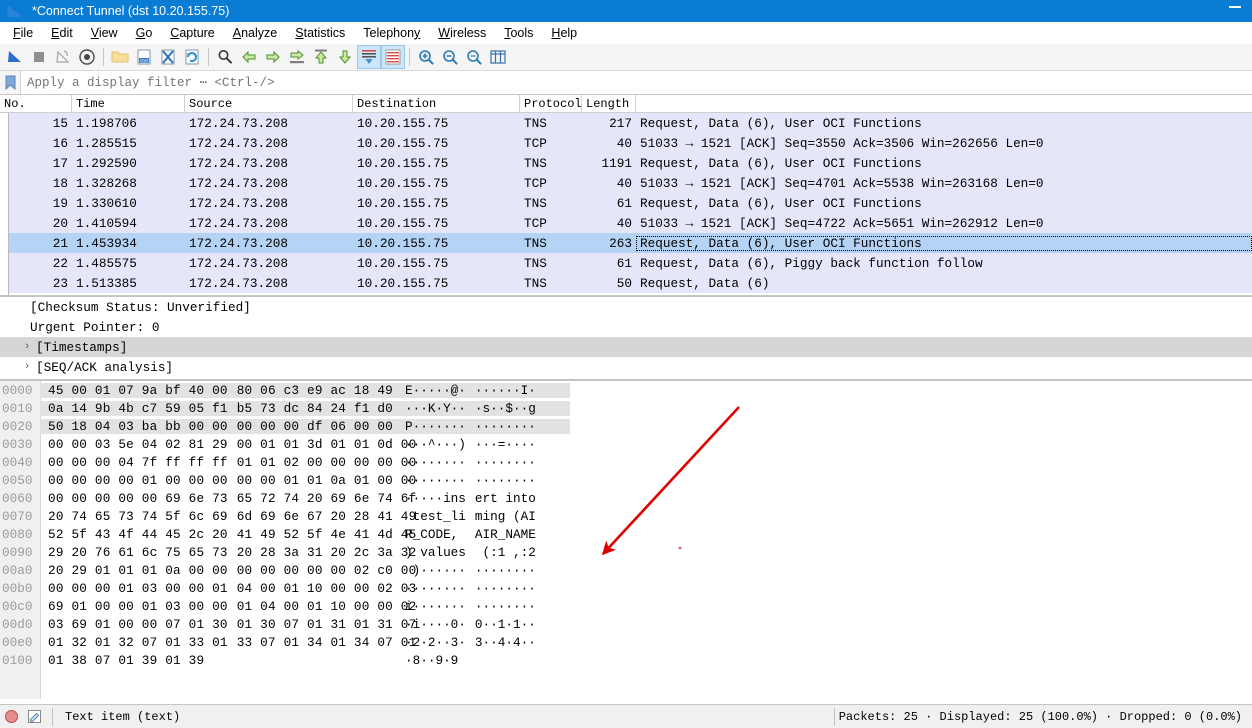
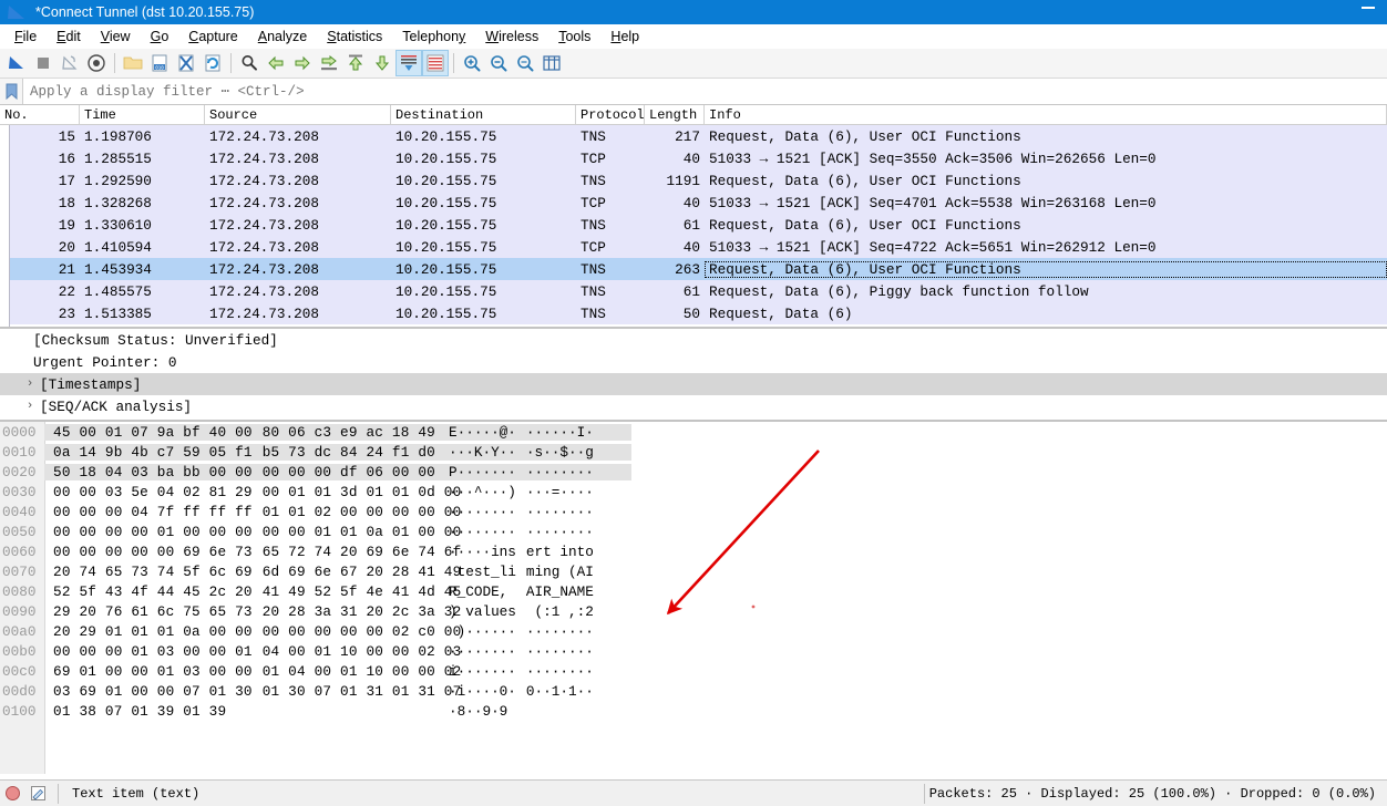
  *Connect Tunnel (dst 10.20.155.75)
  File
  Edit
  View
  Go
  Capture
  Analyze
  Statistics
  Telephony
  Wireless
  Tools
  Help
  Apply a display filter ⋯ <Ctrl-/>
  No.
  Time
  Source
  Destination
  Protocol
  Length
+ Info
  15
  1.198706
  172.24.73.208
  10.20.155.75
  TNS
  217
  Request, Data (6), User OCI Functions
  16
  1.285515
  172.24.73.208
  10.20.155.75
  TCP
  40
  51033 → 1521 [ACK] Seq=3550 Ack=3506 Win=262656 Len=0
  17
  1.292590
  172.24.73.208
  10.20.155.75
  TNS
  1191
  Request, Data (6), User OCI Functions
  18
  1.328268
  172.24.73.208
  10.20.155.75
  TCP
  40
  51033 → 1521 [ACK] Seq=4701 Ack=5538 Win=263168 Len=0
  19
  1.330610
  172.24.73.208
  10.20.155.75
  TNS
  61
  Request, Data (6), User OCI Functions
  20
  1.410594
  172.24.73.208
  10.20.155.75
  TCP
  40
  51033 → 1521 [ACK] Seq=4722 Ack=5651 Win=262912 Len=0
  21
  1.453934
  172.24.73.208
  10.20.155.75
  TNS
  263
  Request, Data (6), User OCI Functions
  22
  1.485575
  172.24.73.208
  10.20.155.75
  TNS
  61
  Request, Data (6), Piggy back function follow
  23
  1.513385
  172.24.73.208
  10.20.155.75
  TNS
  50
  Request, Data (6)
  [Checksum Status: Unverified]
  Urgent Pointer: 0
  ›
  [Timestamps]
  ›
  [SEQ/ACK analysis]
  0000
  45 00 01 07 9a bf 40 00 80 06 c3 e9 ac 18 49
  E·····@· ······I·
  0010
  0a 14 9b 4b c7 59 05 f1 b5 73 dc 84 24 f1 d0
  ···K·Y·· ·s··$··g
  0020
  50 18 04 03 ba bb 00 00 00 00 00 df 06 00 00
  P······· ········
  0030
  00 00 03 5e 04 02 81 29 00 01 01 3d 01 01 0d 00
  ···^···) ···=····
  0040
  00 00 00 04 7f ff ff ff 01 01 02 00 00 00 00 00
  ········ ········
  0050
  00 00 00 00 01 00 00 00 00 00 01 01 0a 01 00 00
  ········ ········
  0060
  00 00 00 00 00 69 6e 73 65 72 74 20 69 6e 74 6f
  ·····ins ert into
  0070
  20 74 65 73 74 5f 6c 69 6d 69 6e 67 20 28 41 49
  test_li ming (AI
  0080
  52 5f 43 4f 44 45 2c 20 41 49 52 5f 4e 41 4d 45
  R_CODE, AIR_NAME
  0090
  29 20 76 61 6c 75 65 73 20 28 3a 31 20 2c 3a 32
  ) values (:1 ,:2
  00a0
  20 29 01 01 01 0a 00 00 00 00 00 00 00 02 c0 00
  )······ ········
  00b0
  00 00 00 01 03 00 00 01 04 00 01 10 00 00 02 03
  ········ ········
  00c0
  69 01 00 00 01 03 00 00 01 04 00 01 10 00 00 02
  i······· ········
  00d0
  03 69 01 00 00 07 01 30 01 30 07 01 31 01 31 07
  ·i····0· 0··1·1··
- 00e0
- 01 32 01 32 07 01 33 01 33 07 01 34 01 34 07 01
- ·2·2··3· 3··4·4··
  0100
  01 38 07 01 39 01 39
  ·8··9·9
  Text item (text)
  Packets: 25 · Displayed: 25 (100.0%) · Dropped: 0 (0.0%)
